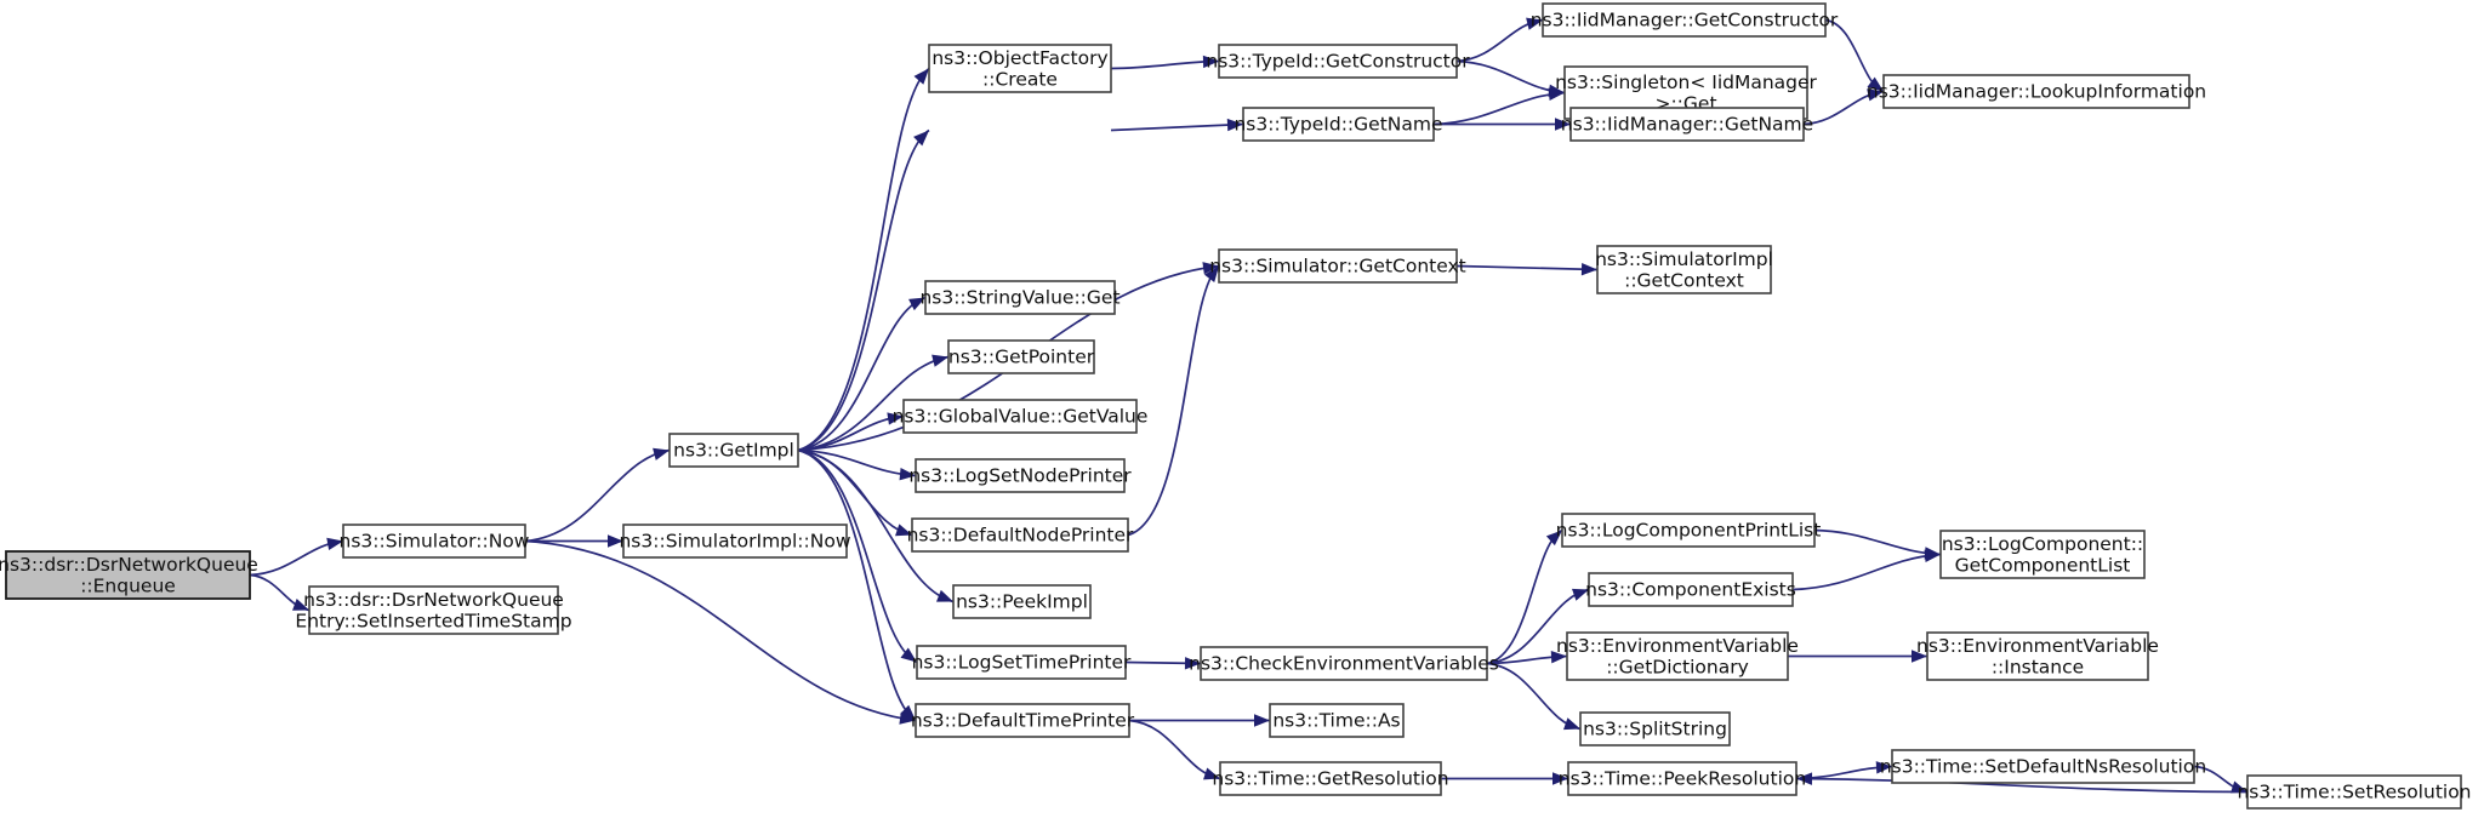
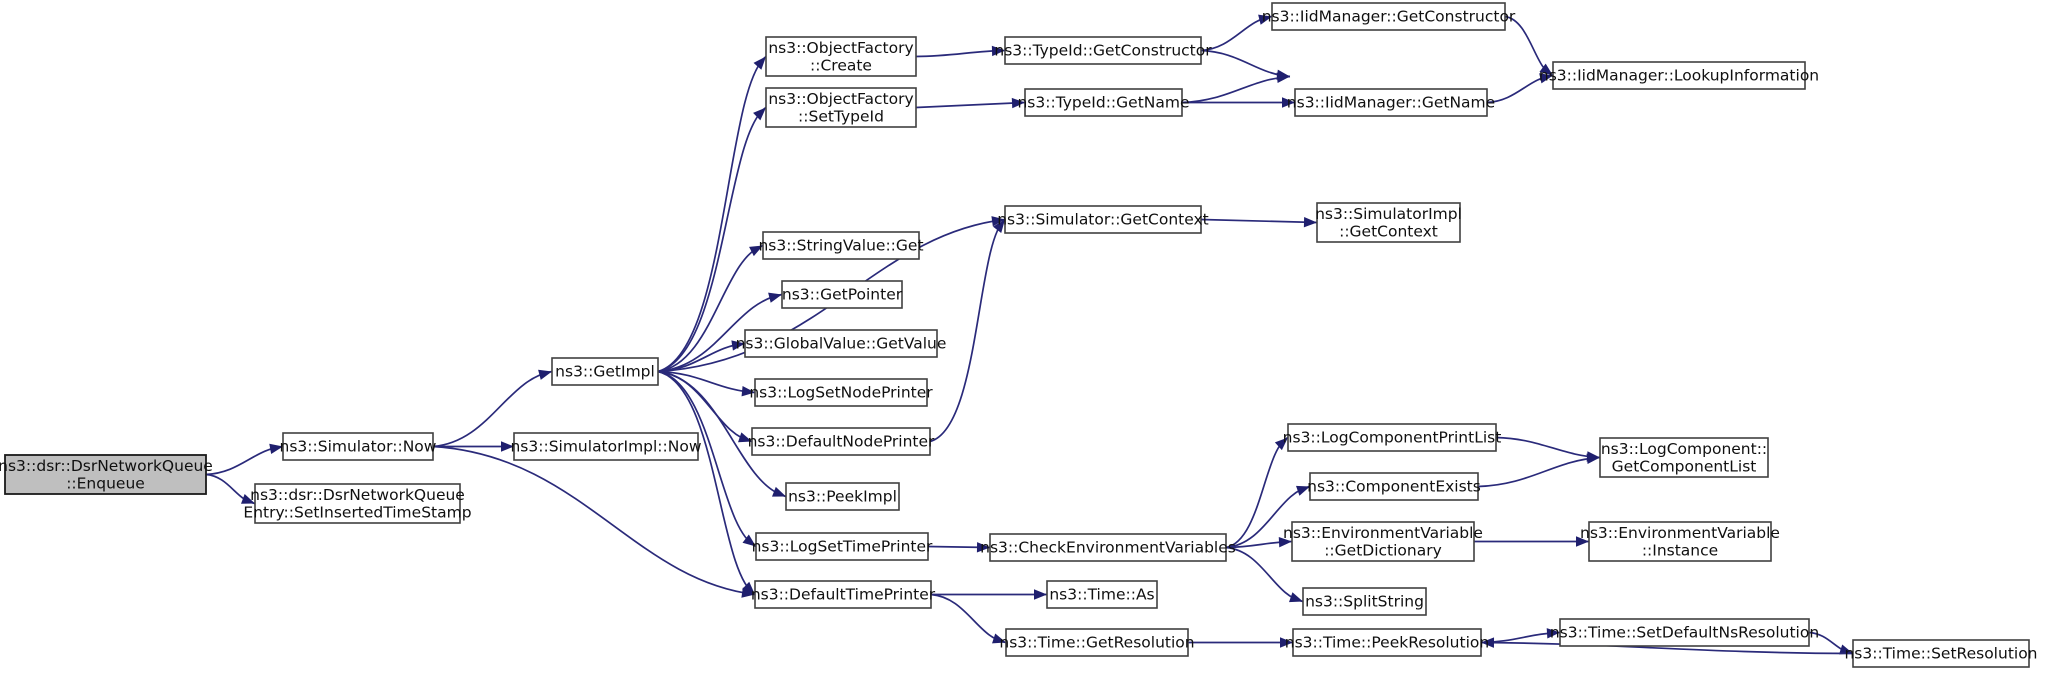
  ns3::dsr::DsrNetworkQueue ::Enqueue
  ns3::Simulator::Now
  ns3::dsr::DsrNetworkQueue Entry::SetInsertedTimeStamp
  ns3::GetImpl
  ns3::SimulatorImpl::Now
  ns3::ObjectFactory ::Create
+ ns3::ObjectFactory ::SetTypeId
  ns3::StringValue::Get
  ns3::GetPointer
  ns3::GlobalValue::GetValue
  ns3::LogSetNodePrinter
  ns3::DefaultNodePrinter
  ns3::PeekImpl
  ns3::LogSetTimePrinter
  ns3::DefaultTimePrinter
  ns3::TypeId::GetConstructor
  ns3::TypeId::GetName
  ns3::Simulator::GetContext
  ns3::CheckEnvironmentVariables
  ns3::Time::As
  ns3::Time::GetResolution
  ns3::IidManager::GetConstructor
- ns3::Singleton< IidManager >::Get
  ns3::IidManager::GetName
  ns3::SimulatorImpl ::GetContext
  ns3::LogComponentPrintList
  ns3::ComponentExists
  ns3::EnvironmentVariable ::GetDictionary
  ns3::SplitString
  ns3::Time::PeekResolution
  ns3::IidManager::LookupInformation
  ns3::LogComponent:: GetComponentList
  ns3::EnvironmentVariable ::Instance
  ns3::Time::SetDefaultNsResolution
  ns3::Time::SetResolution
